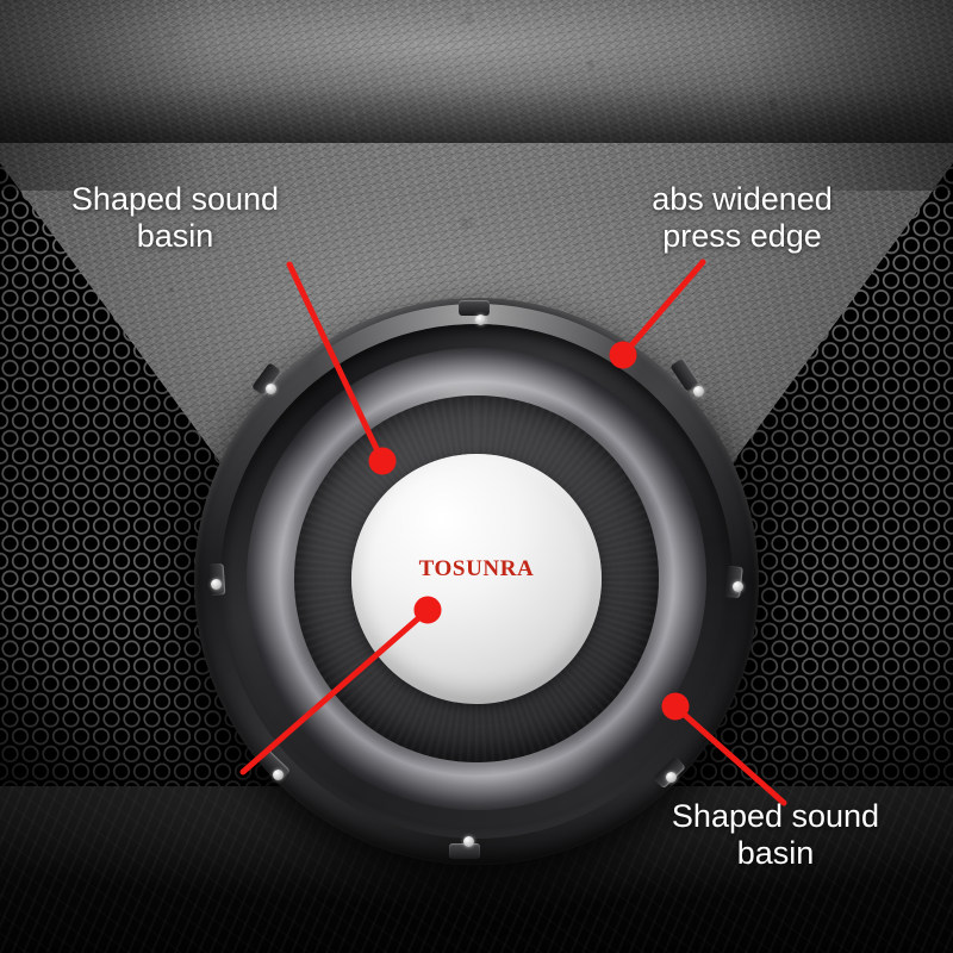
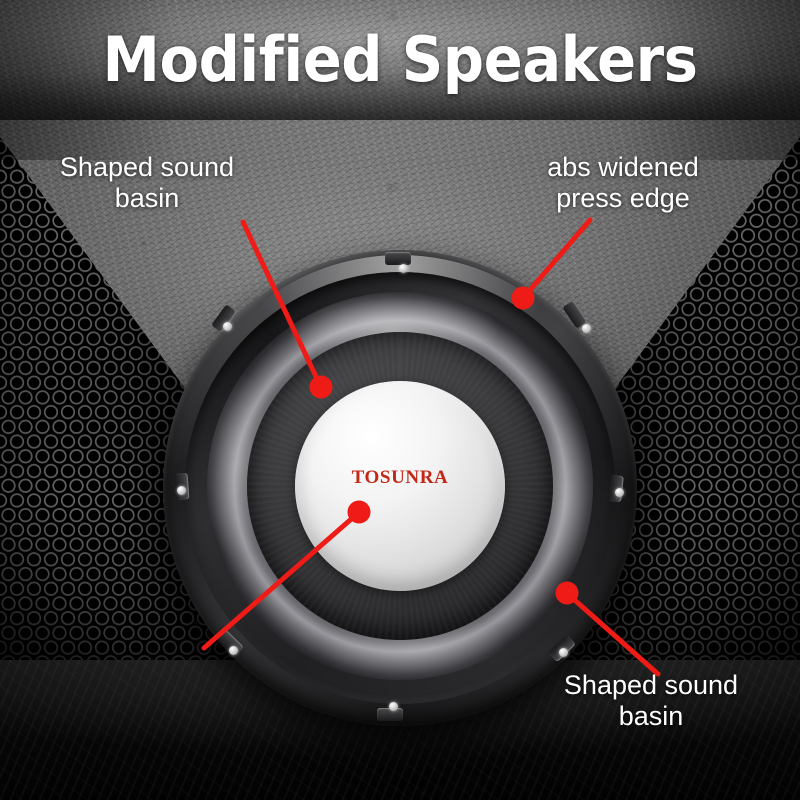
+ Modified Speakers
  TOSUNRA
  Shaped sound
  basin
  abs widened
  press edge
  Shaped sound
  basin
